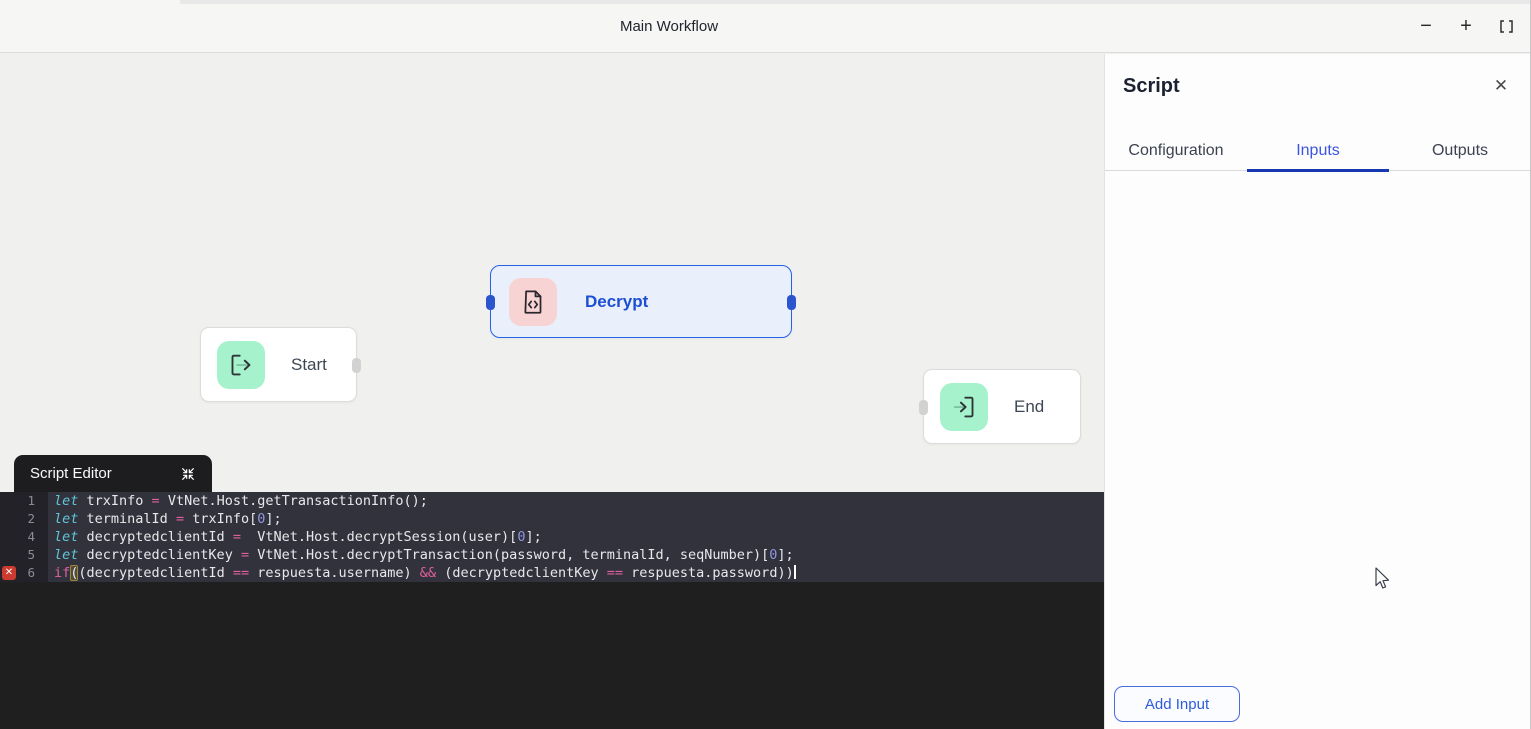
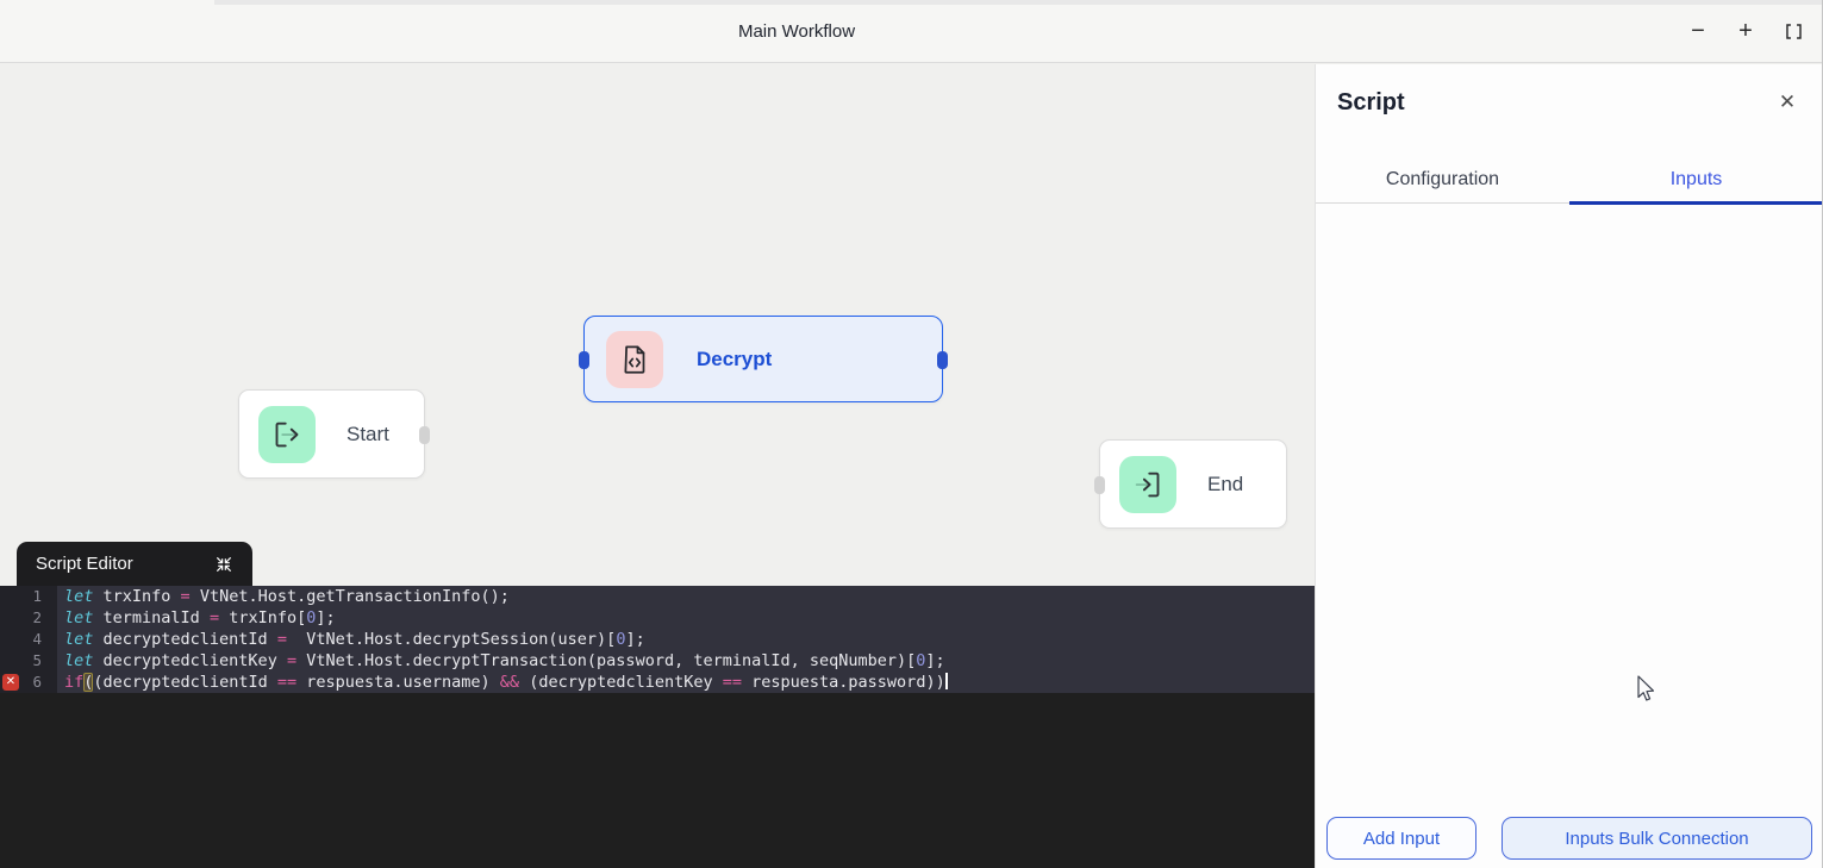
  Main Workflow
  −
  +
  Start
  Decrypt
  End
  Script Editor
  1
  let trxInfo = VtNet.Host.getTransactionInfo();
  2
  let terminalId = trxInfo[0];
  4
  let decryptedclientId = VtNet.Host.decryptSession(user)[0];
  5
  let decryptedclientKey = VtNet.Host.decryptTransaction(password, terminalId, seqNumber)[0];
  ✕
  6
  if((decryptedclientId == respuesta.username) && (decryptedclientKey == respuesta.password))
  Script
  ✕
  Configuration
  Inputs
- Outputs
  Add Input
+ Inputs Bulk Connection
